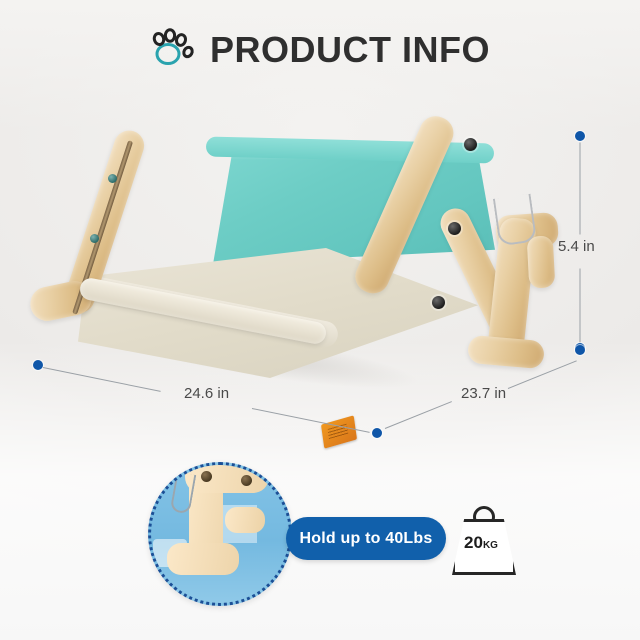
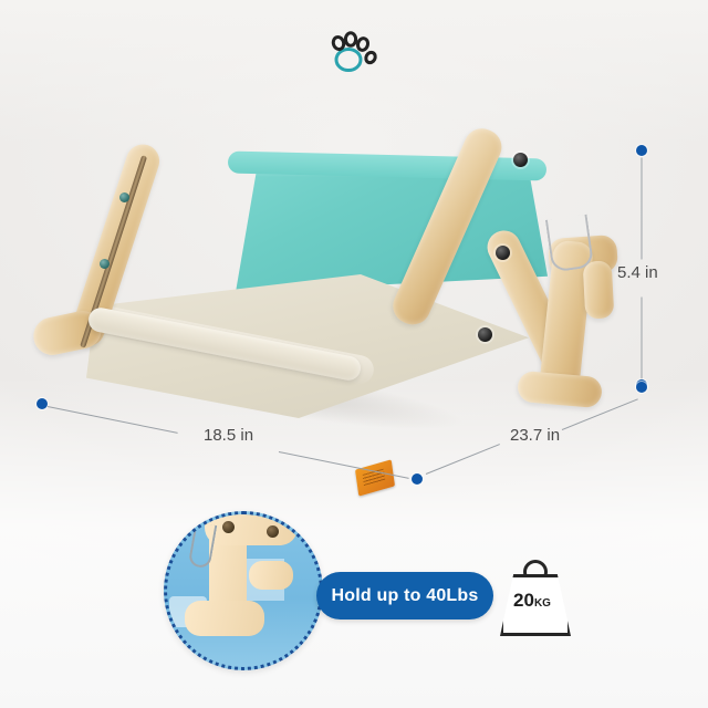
- PRODUCT INFO
  5.4 in
- 24.6 in
+ 18.5 in
  23.7 in
  Hold up to 40Lbs
  20KG
